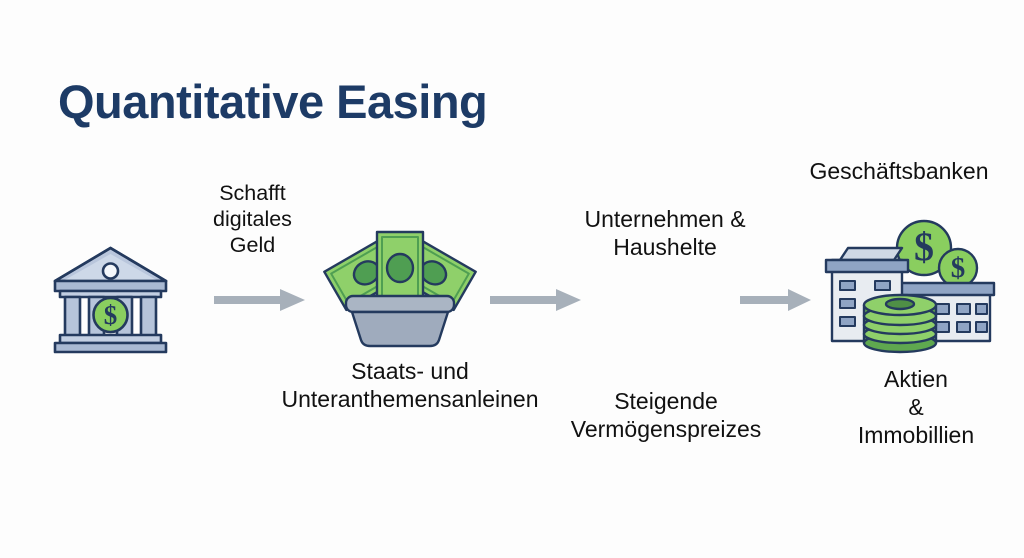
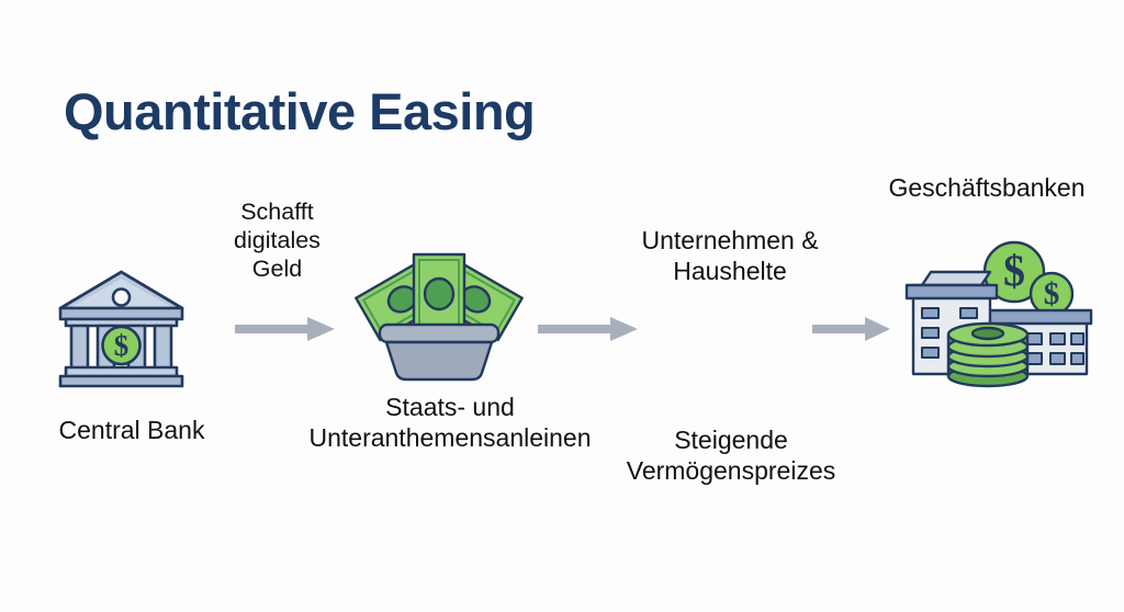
  Quantitative Easing
  $
+ Central Bank
  Schafft
  digitales
  Geld
  Staats- und
  Unteranthemensanleinen
  Unternehmen &
  Haushelte
  Steigende
  Vermögenspreizes
  Geschäftsbanken
  $
  $
- Aktien
- &
- Immobillien
